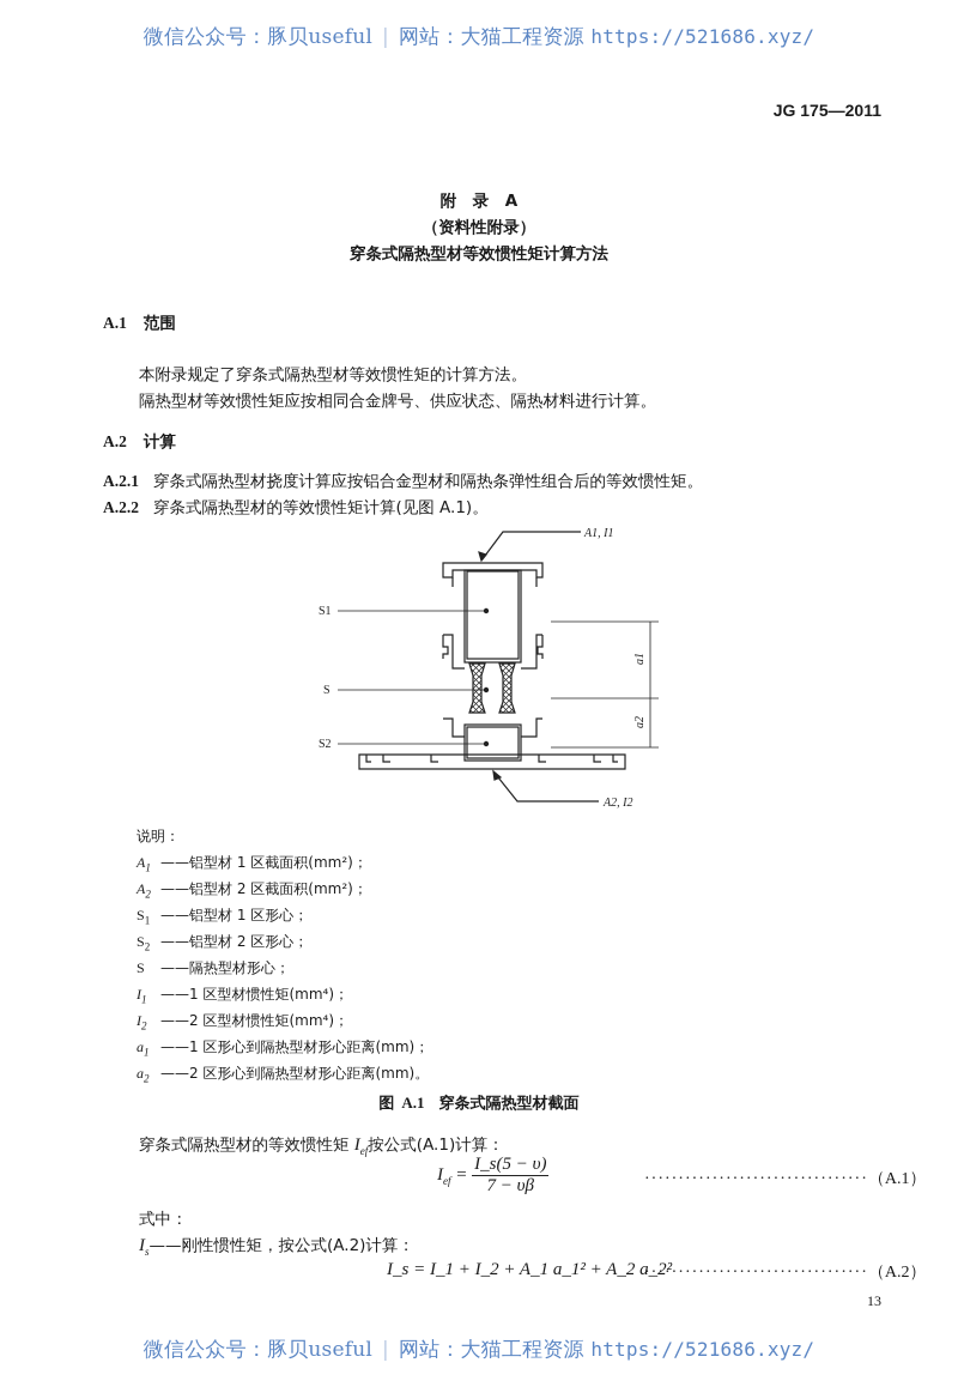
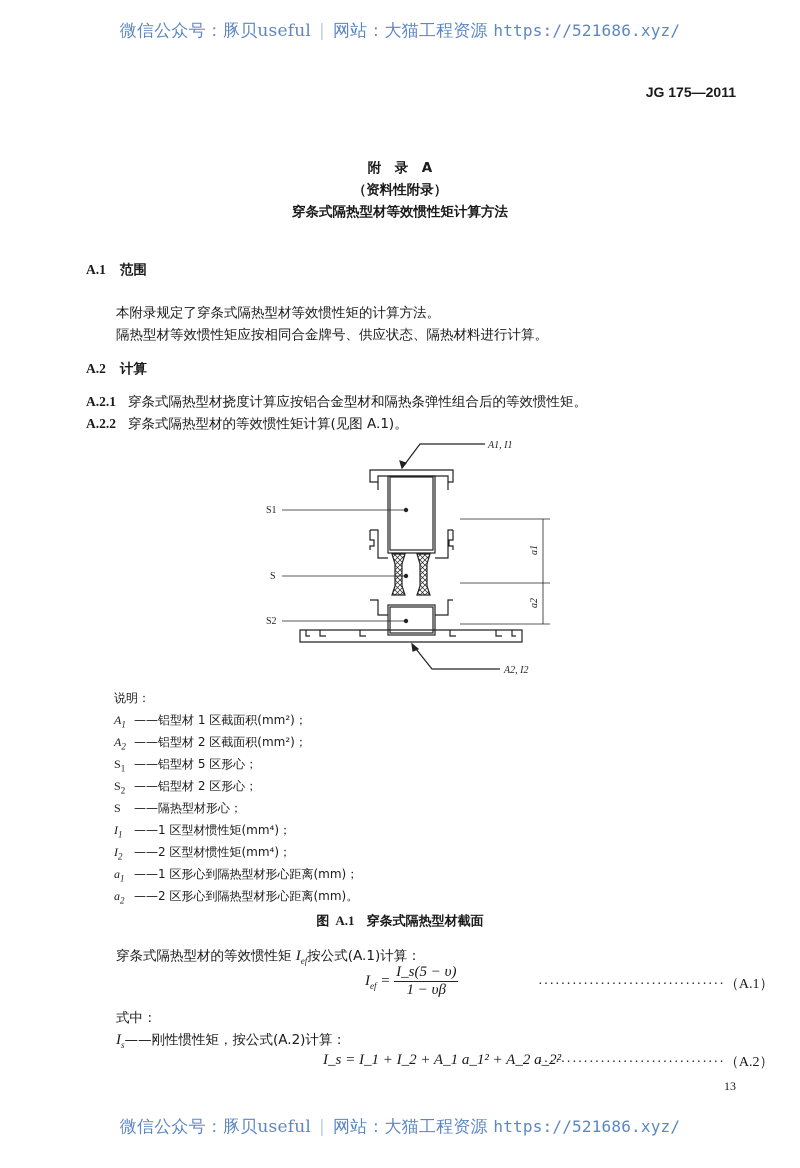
  微信公众号：豚贝useful | 网站：大猫工程资源 https://521686.xyz/
  JG 175—2011
  附 录 A
  （资料性附录）
  穿条式隔热型材等效惯性矩计算方法
  A.1 范围
  本附录规定了穿条式隔热型材等效惯性矩的计算方法。
  隔热型材等效惯性矩应按相同合金牌号、供应状态、隔热材料进行计算。
  A.2 计算
  A.2.1 穿条式隔热型材挠度计算应按铝合金型材和隔热条弹性组合后的等效惯性矩。
  A.2.2 穿条式隔热型材的等效惯性矩计算(见图 A.1)。
  A1, I1
  S1
  S
  S2
  A2, I2
  说明：
  A1 ——铝型材 1 区截面积(mm²)；
  A2 ——铝型材 2 区截面积(mm²)；
- S1 ——铝型材 1 区形心；
+ S1 ——铝型材 5 区形心；
  S2 ——铝型材 2 区形心；
  S ——隔热型材形心；
  I1 ——1 区型材惯性矩(mm⁴)；
  I2 ——2 区型材惯性矩(mm⁴)；
  a1 ——1 区形心到隔热型材形心距离(mm)；
  a2 ——2 区形心到隔热型材形心距离(mm)。
  图 A.1 穿条式隔热型材截面
  穿条式隔热型材的等效惯性矩 Ief按公式(A.1)计算：
  Ief =
  I_s(5 − υ)
- 7 − υβ
+ 1 − υβ
  ·································（A.1）
  式中：
  Is——刚性惯性矩，按公式(A.2)计算：
  I_s = I_1 + I_2 + A_1 a_1² + A_2 a_2²
  ·································（A.2）
  13
  微信公众号：豚贝useful | 网站：大猫工程资源 https://521686.xyz/
